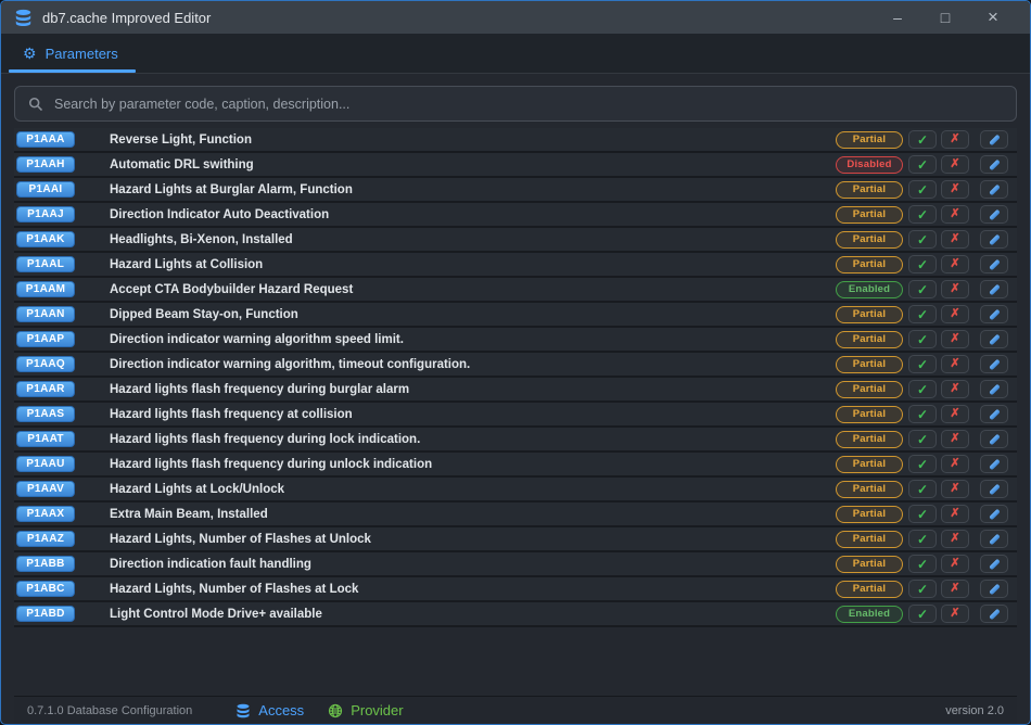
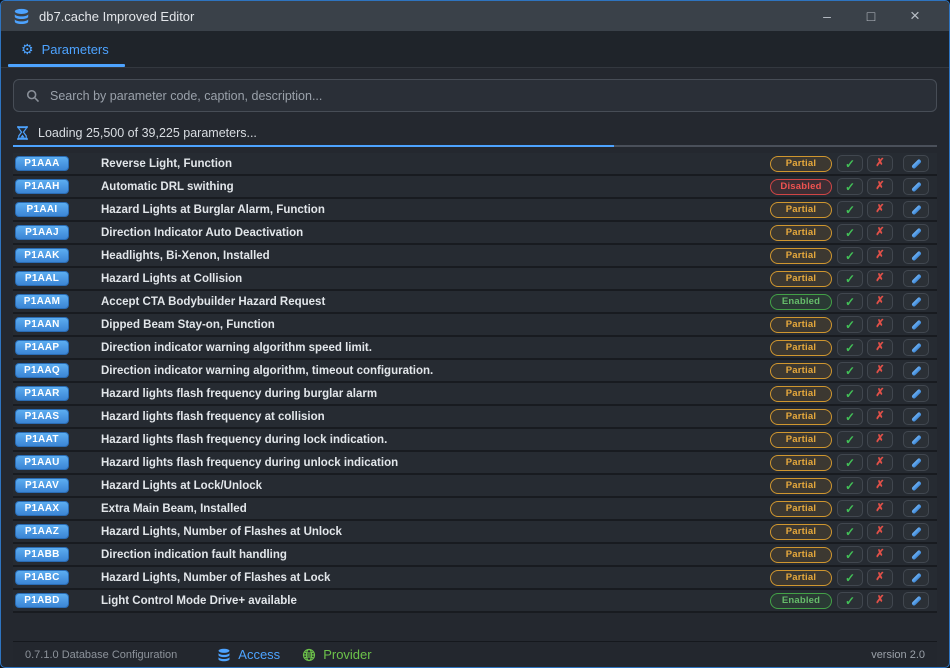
  db7.cache Improved Editor
  –
  □
  ×
  ⚙
  Parameters
  Search by parameter code, caption, description...
+ Loading 25,500 of 39,225 parameters...
  P1AAA
  Reverse Light, Function
  Partial
  ✓
  ✗
  P1AAH
  Automatic DRL swithing
  Disabled
  ✓
  ✗
  P1AAI
  Hazard Lights at Burglar Alarm, Function
  Partial
  ✓
  ✗
  P1AAJ
  Direction Indicator Auto Deactivation
  Partial
  ✓
  ✗
  P1AAK
  Headlights, Bi-Xenon, Installed
  Partial
  ✓
  ✗
  P1AAL
  Hazard Lights at Collision
  Partial
  ✓
  ✗
  P1AAM
  Accept CTA Bodybuilder Hazard Request
  Enabled
  ✓
  ✗
  P1AAN
  Dipped Beam Stay-on, Function
  Partial
  ✓
  ✗
  P1AAP
  Direction indicator warning algorithm speed limit.
  Partial
  ✓
  ✗
  P1AAQ
  Direction indicator warning algorithm, timeout configuration.
  Partial
  ✓
  ✗
  P1AAR
  Hazard lights flash frequency during burglar alarm
  Partial
  ✓
  ✗
  P1AAS
  Hazard lights flash frequency at collision
  Partial
  ✓
  ✗
  P1AAT
  Hazard lights flash frequency during lock indication.
  Partial
  ✓
  ✗
  P1AAU
  Hazard lights flash frequency during unlock indication
  Partial
  ✓
  ✗
  P1AAV
  Hazard Lights at Lock/Unlock
  Partial
  ✓
  ✗
  P1AAX
  Extra Main Beam, Installed
  Partial
  ✓
  ✗
  P1AAZ
  Hazard Lights, Number of Flashes at Unlock
  Partial
  ✓
  ✗
  P1ABB
  Direction indication fault handling
  Partial
  ✓
  ✗
  P1ABC
  Hazard Lights, Number of Flashes at Lock
  Partial
  ✓
  ✗
  P1ABD
  Light Control Mode Drive+ available
  Enabled
  ✓
  ✗
  0.7.1.0 Database Configuration
  Access
  Provider
  version 2.0
